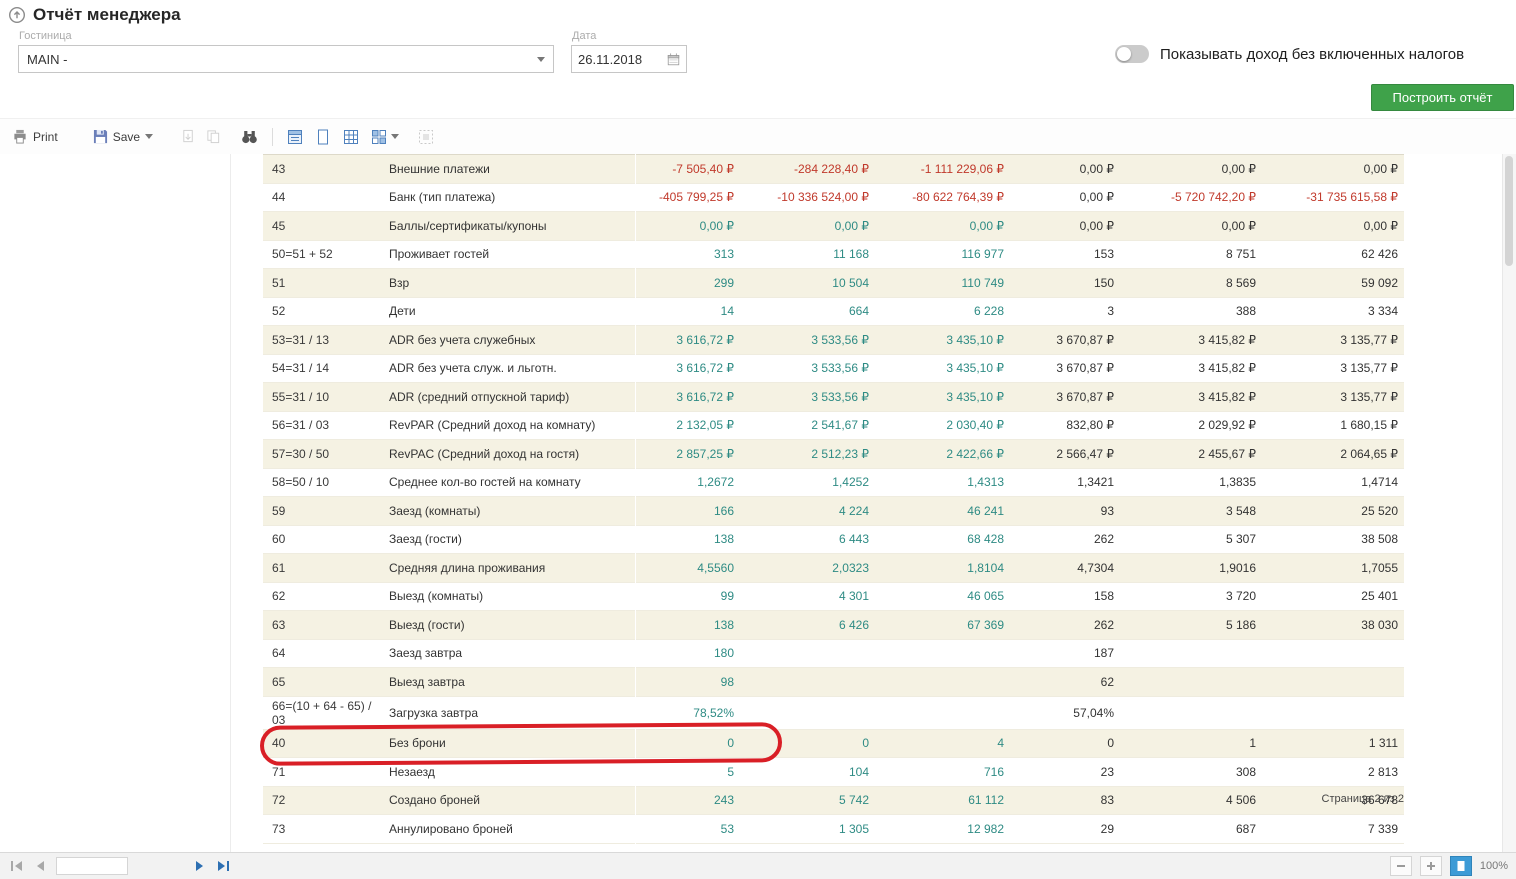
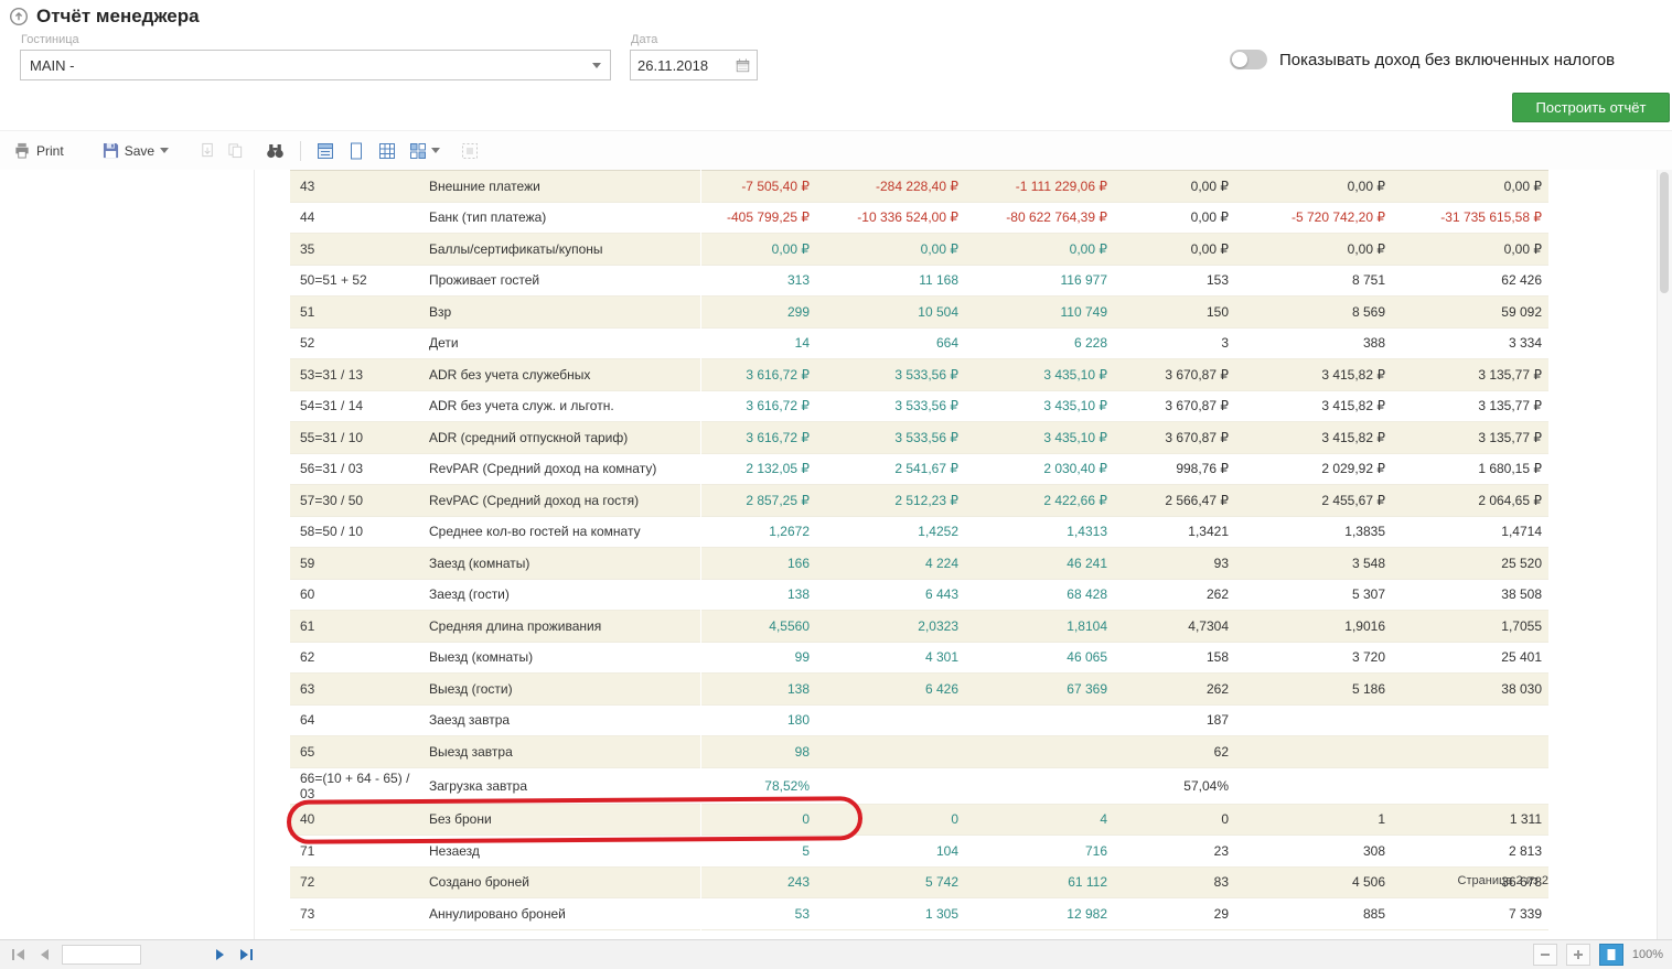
  Отчёт менеджера
  Гостиница
  MAIN -
  Дата
  26.11.2018
  Показывать доход без включенных налогов
  Построить отчёт
  Print
  Save
  43	Внешние платежи	-7 505,40 ₽	-284 228,40 ₽	-1 111 229,06 ₽	0,00 ₽	0,00 ₽	0,00 ₽
  44	Банк (тип платежа)	-405 799,25 ₽	-10 336 524,00 ₽	-80 622 764,39 ₽	0,00 ₽	-5 720 742,20 ₽	-31 735 615,58 ₽
- 45	Баллы/сертификаты/купоны	0,00 ₽	0,00 ₽	0,00 ₽	0,00 ₽	0,00 ₽	0,00 ₽
+ 35	Баллы/сертификаты/купоны	0,00 ₽	0,00 ₽	0,00 ₽	0,00 ₽	0,00 ₽	0,00 ₽
  50=51 + 52	Проживает гостей	313	11 168	116 977	153	8 751	62 426
  51	Взр	299	10 504	110 749	150	8 569	59 092
  52	Дети	14	664	6 228	3	388	3 334
  53=31 / 13	ADR без учета служебных	3 616,72 ₽	3 533,56 ₽	3 435,10 ₽	3 670,87 ₽	3 415,82 ₽	3 135,77 ₽
  54=31 / 14	ADR без учета служ. и льготн.	3 616,72 ₽	3 533,56 ₽	3 435,10 ₽	3 670,87 ₽	3 415,82 ₽	3 135,77 ₽
  55=31 / 10	ADR (средний отпускной тариф)	3 616,72 ₽	3 533,56 ₽	3 435,10 ₽	3 670,87 ₽	3 415,82 ₽	3 135,77 ₽
- 56=31 / 03	RevPAR (Средний доход на комнату)	2 132,05 ₽	2 541,67 ₽	2 030,40 ₽	832,80 ₽	2 029,92 ₽	1 680,15 ₽
+ 56=31 / 03	RevPAR (Средний доход на комнату)	2 132,05 ₽	2 541,67 ₽	2 030,40 ₽	998,76 ₽	2 029,92 ₽	1 680,15 ₽
  57=30 / 50	RevPAC (Средний доход на гостя)	2 857,25 ₽	2 512,23 ₽	2 422,66 ₽	2 566,47 ₽	2 455,67 ₽	2 064,65 ₽
  58=50 / 10	Среднее кол-во гостей на комнату	1,2672	1,4252	1,4313	1,3421	1,3835	1,4714
  59	Заезд (комнаты)	166	4 224	46 241	93	3 548	25 520
  60	Заезд (гости)	138	6 443	68 428	262	5 307	38 508
  61	Средняя длина проживания	4,5560	2,0323	1,8104	4,7304	1,9016	1,7055
  62	Выезд (комнаты)	99	4 301	46 065	158	3 720	25 401
  63	Выезд (гости)	138	6 426	67 369	262	5 186	38 030
  64	Заезд завтра	180			187
  65	Выезд завтра	98			62
  66=(10 + 64 - 65) / 03	Загрузка завтра	78,52%			57,04%
  40	Без брони	0	0	4	0	1	1 311
  71	Незаезд	5	104	716	23	308	2 813
  72	Создано броней	243	5 742	61 112	83	4 506	36 678
- 73	Аннулировано броней	53	1 305	12 982	29	687	7 339
+ 73	Аннулировано броней	53	1 305	12 982	29	885	7 339
  Страница 2 из 2
  100%
